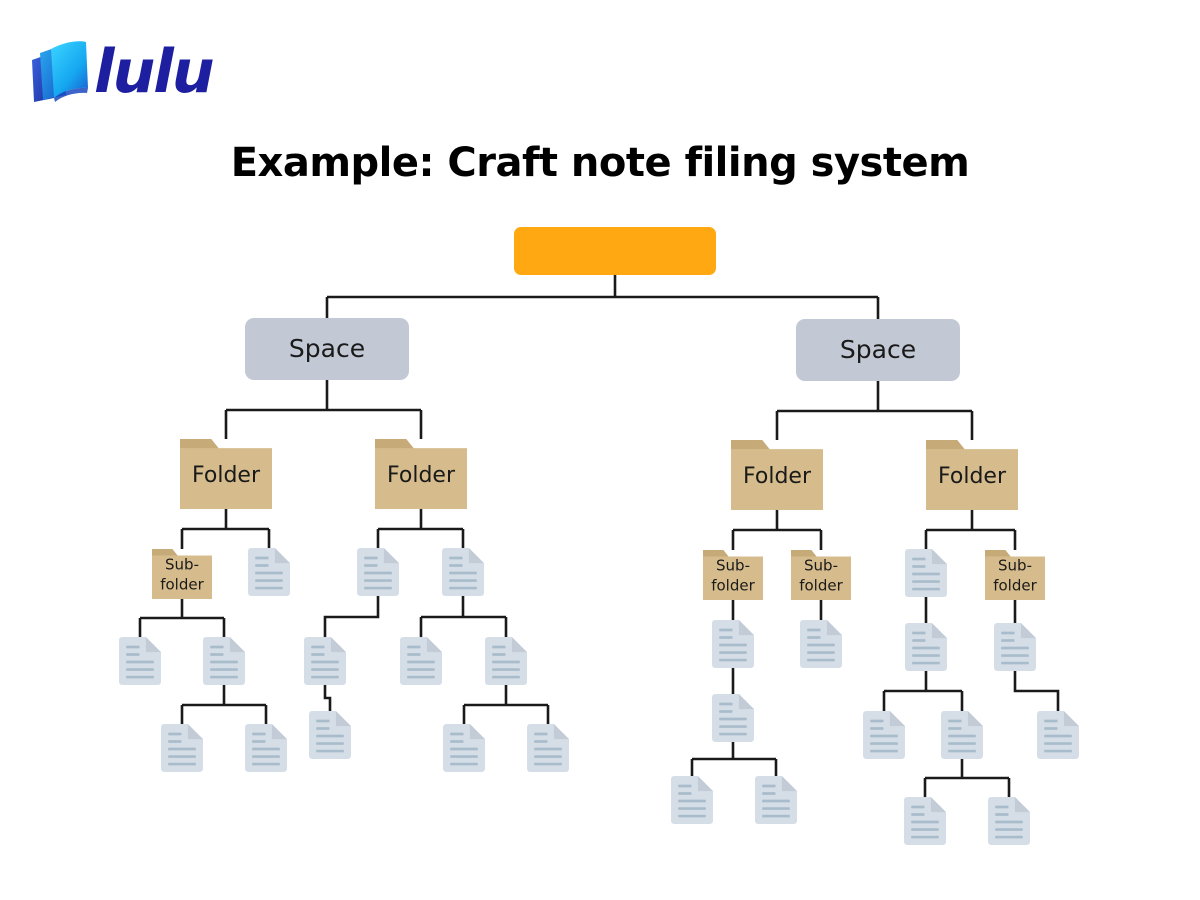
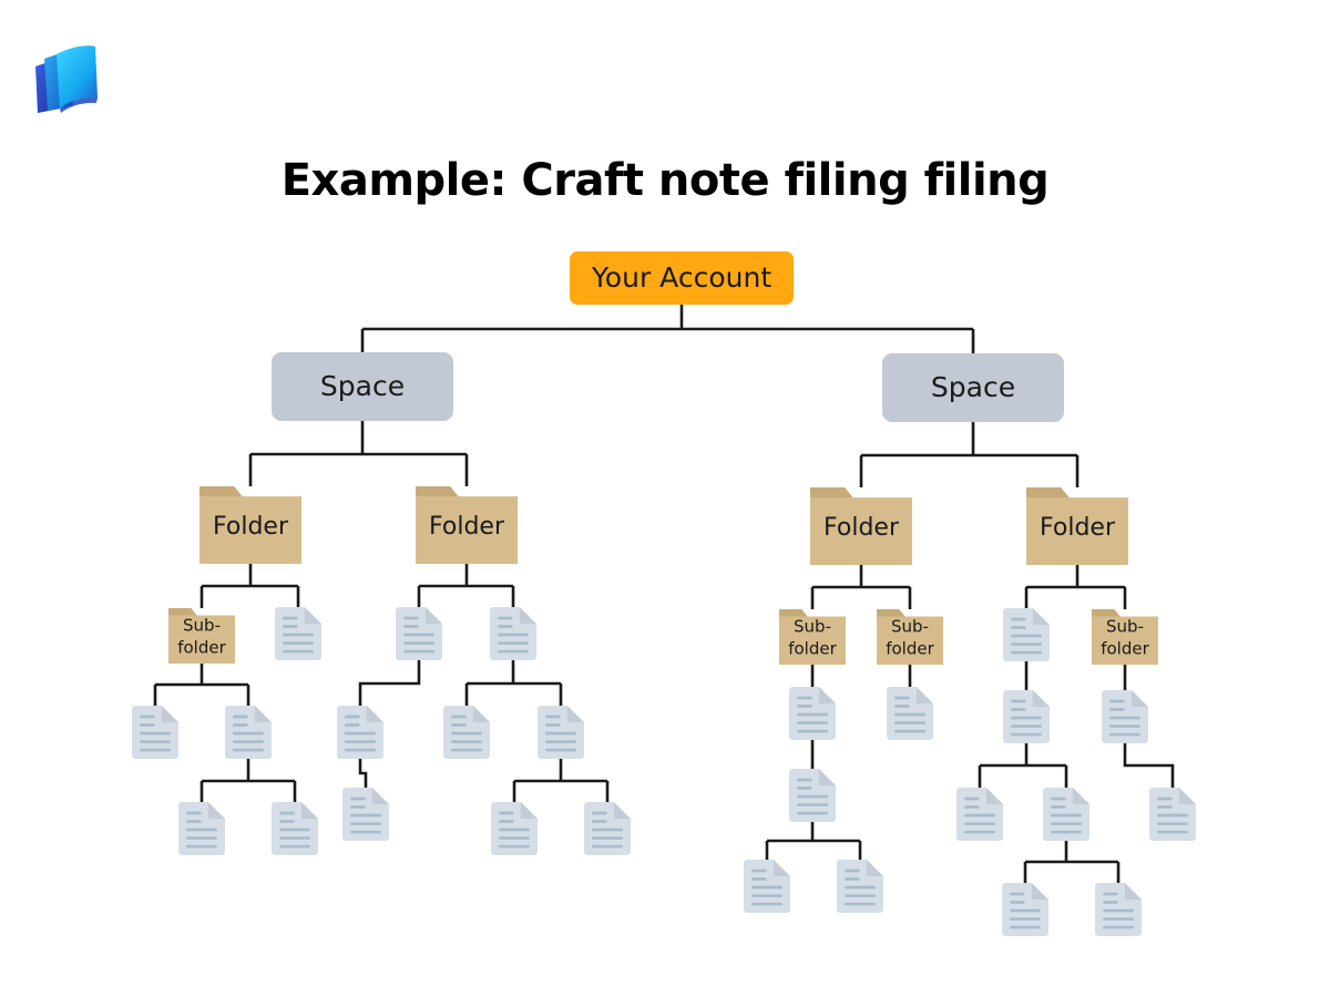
- lulu
- Example: Craft note filing system
+ Example: Craft note filing filing
+ Your Account
  Space
  Space
  Folder
  Folder
  Folder
  Folder
  Sub-
  folder
  Sub-
  folder
  Sub-
  folder
  Sub-
  folder
